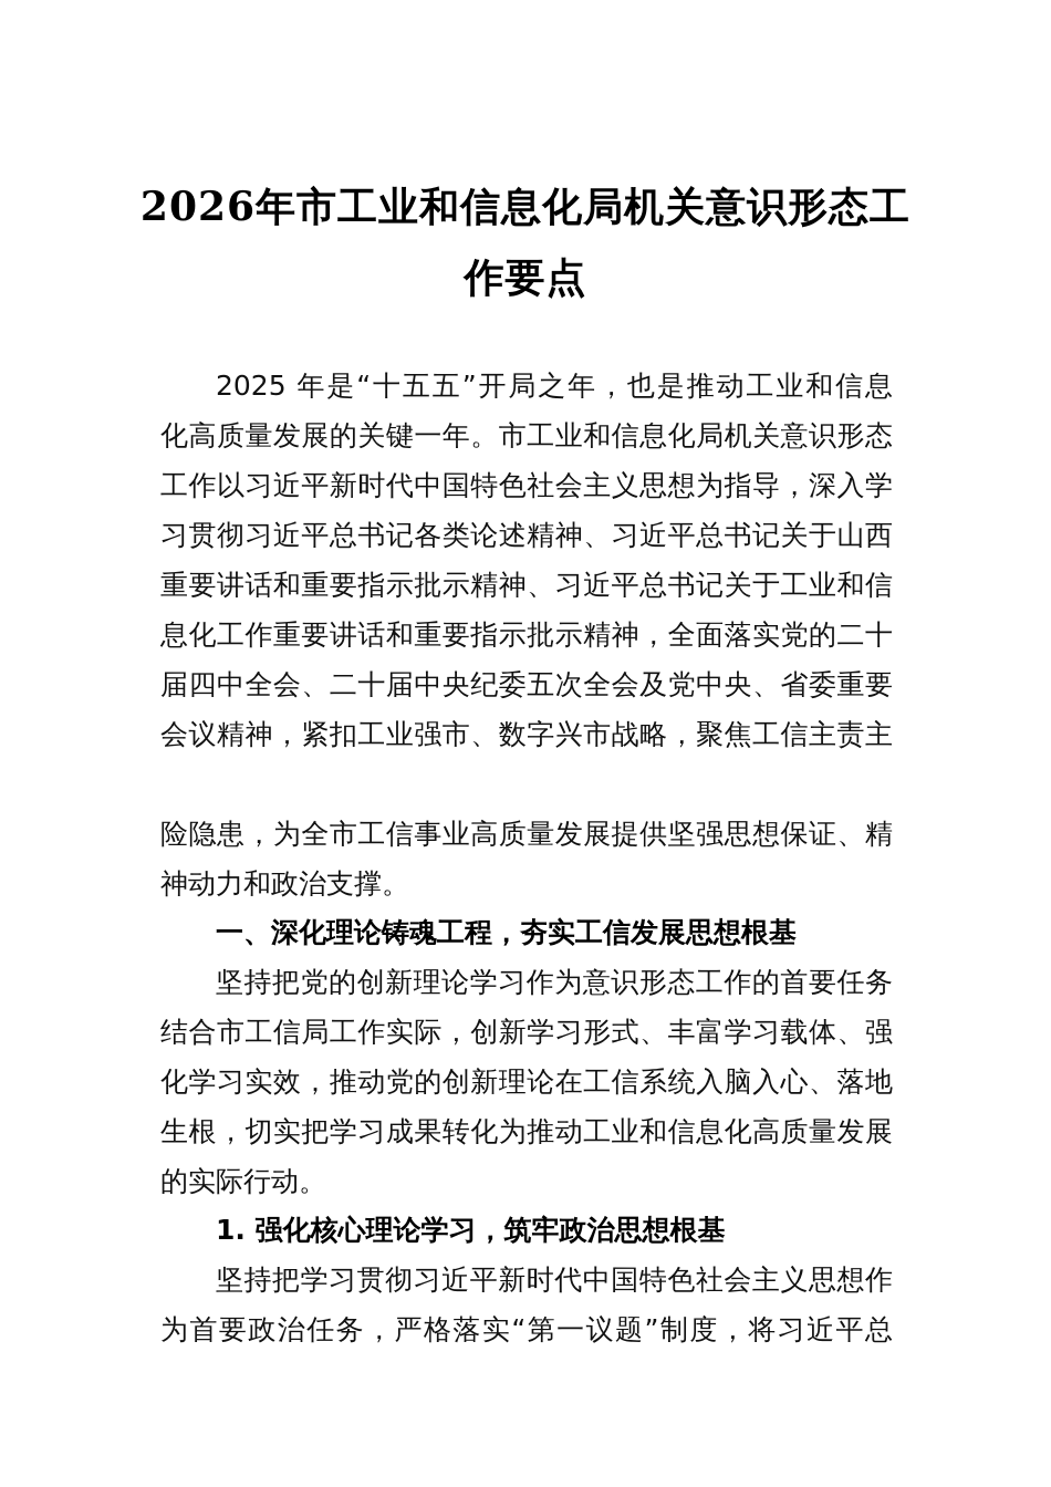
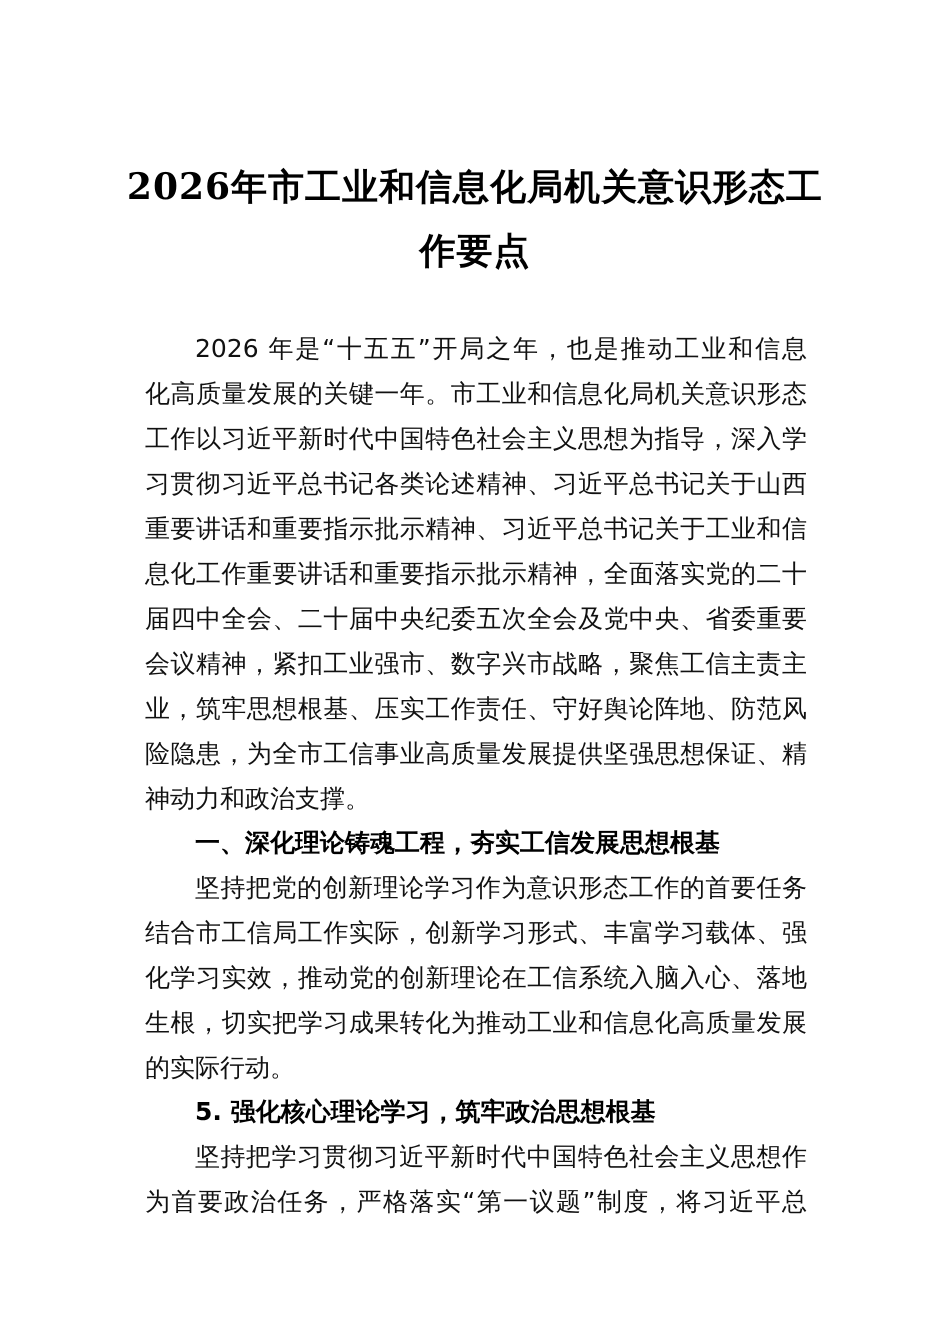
  2026年市工业和信息化局机关意识形态工
  作要点
- 2025 年是“十五五”开局之年，也是推动工业和信息
+ 2026 年是“十五五”开局之年，也是推动工业和信息
  化高质量发展的关键一年。市工业和信息化局机关意识形态
  工作以习近平新时代中国特色社会主义思想为指导，深入学
  习贯彻习近平总书记各类论述精神、习近平总书记关于山西
  重要讲话和重要指示批示精神、习近平总书记关于工业和信
  息化工作重要讲话和重要指示批示精神，全面落实党的二十
  届四中全会、二十届中央纪委五次全会及党中央、省委重要
  会议精神，紧扣工业强市、数字兴市战略，聚焦工信主责主
+ 业，筑牢思想根基、压实工作责任、守好舆论阵地、防范风
  险隐患，为全市工信事业高质量发展提供坚强思想保证、精
  神动力和政治支撑。
  一、深化理论铸魂工程，夯实工信发展思想根基
  坚持把党的创新理论学习作为意识形态工作的首要任务
  结合市工信局工作实际，创新学习形式、丰富学习载体、强
  化学习实效，推动党的创新理论在工信系统入脑入心、落地
  生根，切实把学习成果转化为推动工业和信息化高质量发展
  的实际行动。
- 1. 强化核心理论学习，筑牢政治思想根基
+ 5. 强化核心理论学习，筑牢政治思想根基
  坚持把学习贯彻习近平新时代中国特色社会主义思想作
  为首要政治任务，严格落实“第一议题”制度，将习近平总
